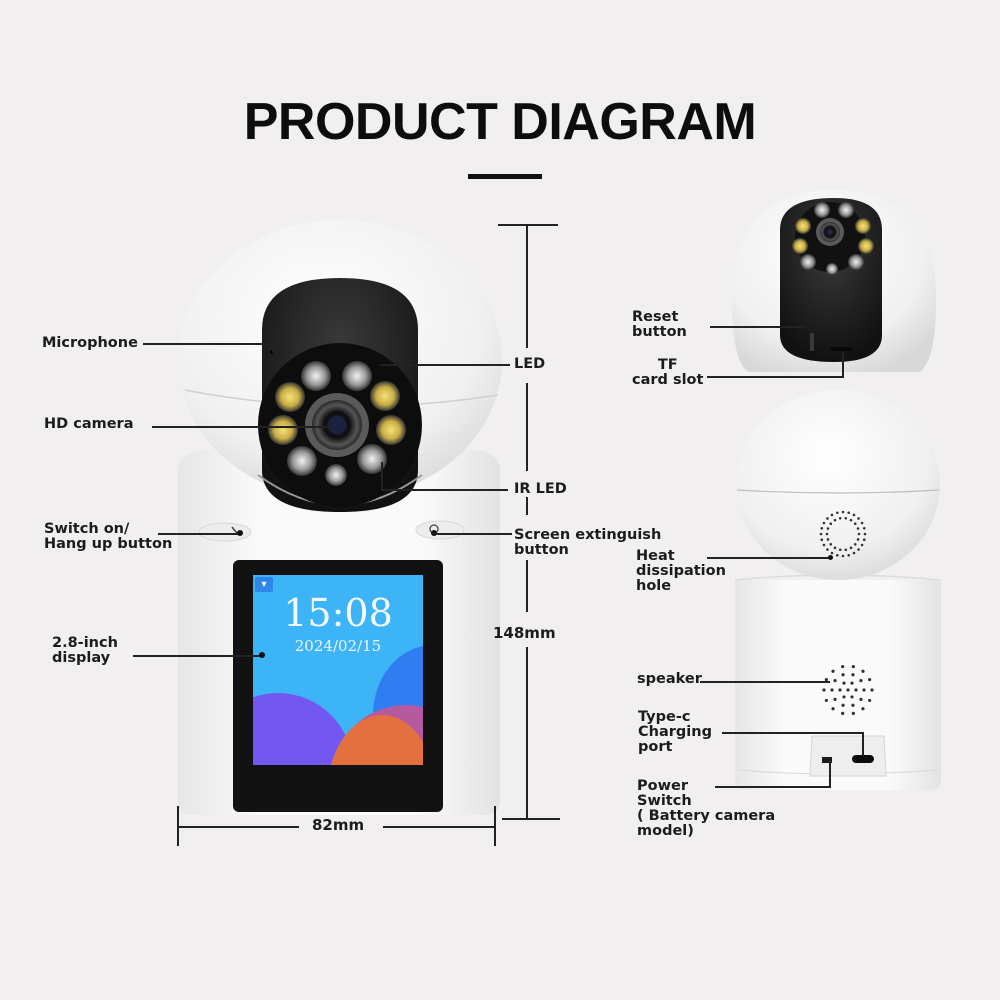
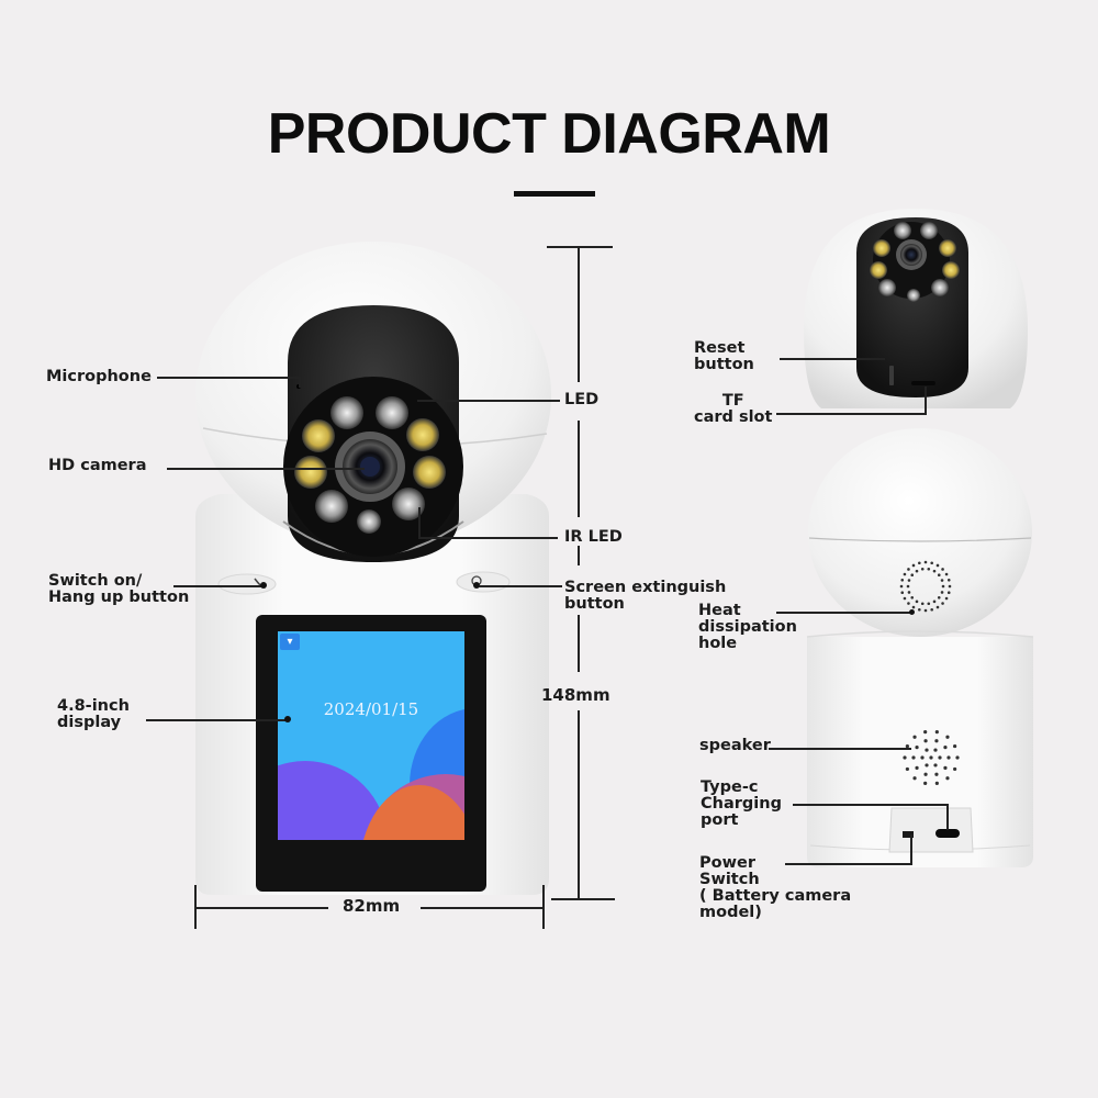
  PRODUCT DIAGRAM
  ▾
- 15:08
- 2024/02/15
+ 2024/01/15
  Microphone
  HD camera
  Switch on/
  Hang up button
- 2.8-inch
+ 4.8-inch
  display
  LED
  IR LED
  Screen extinguish
  button
  148mm
  82mm
  Reset
  button
  TF
  card slot
  Heat
  dissipation
  hole
  speaker
  Type-c
  Charging
  port
  Power
  Switch
  ( Battery camera
  model)
